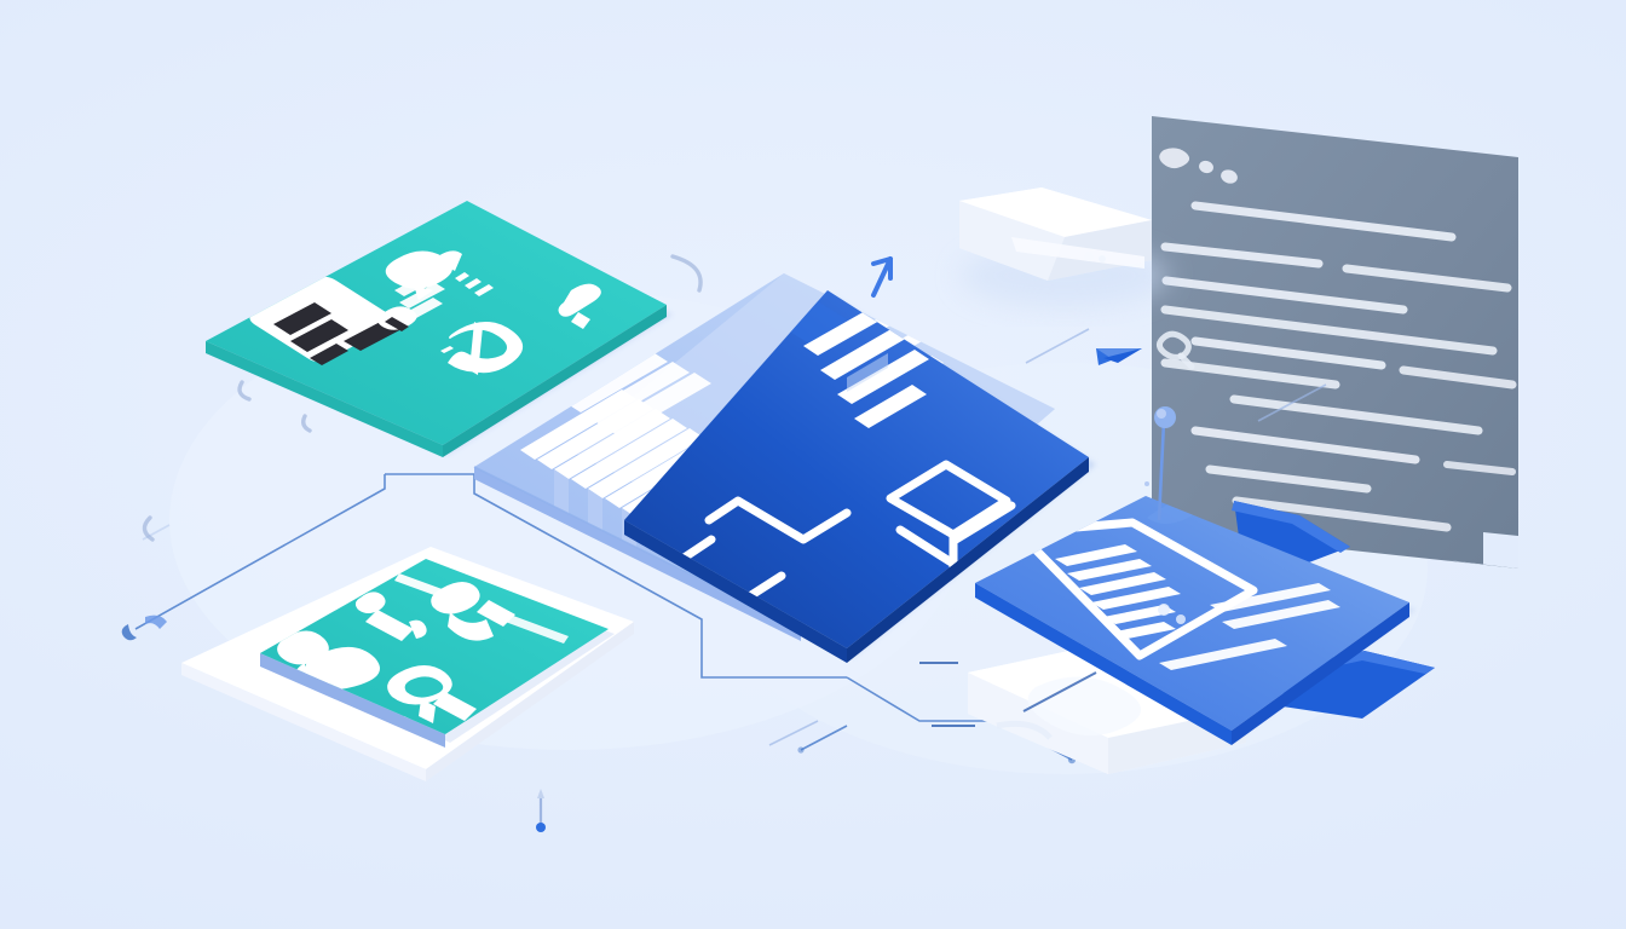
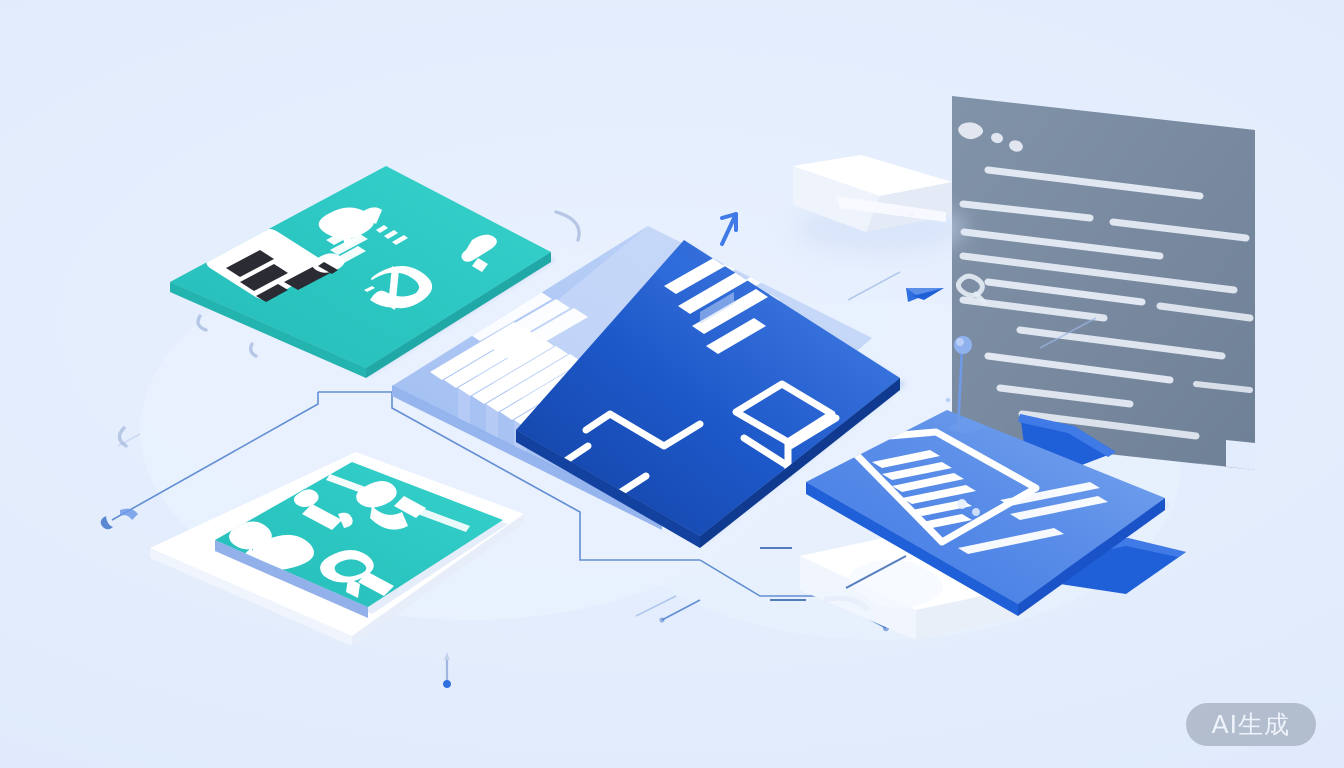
+ AI生成
